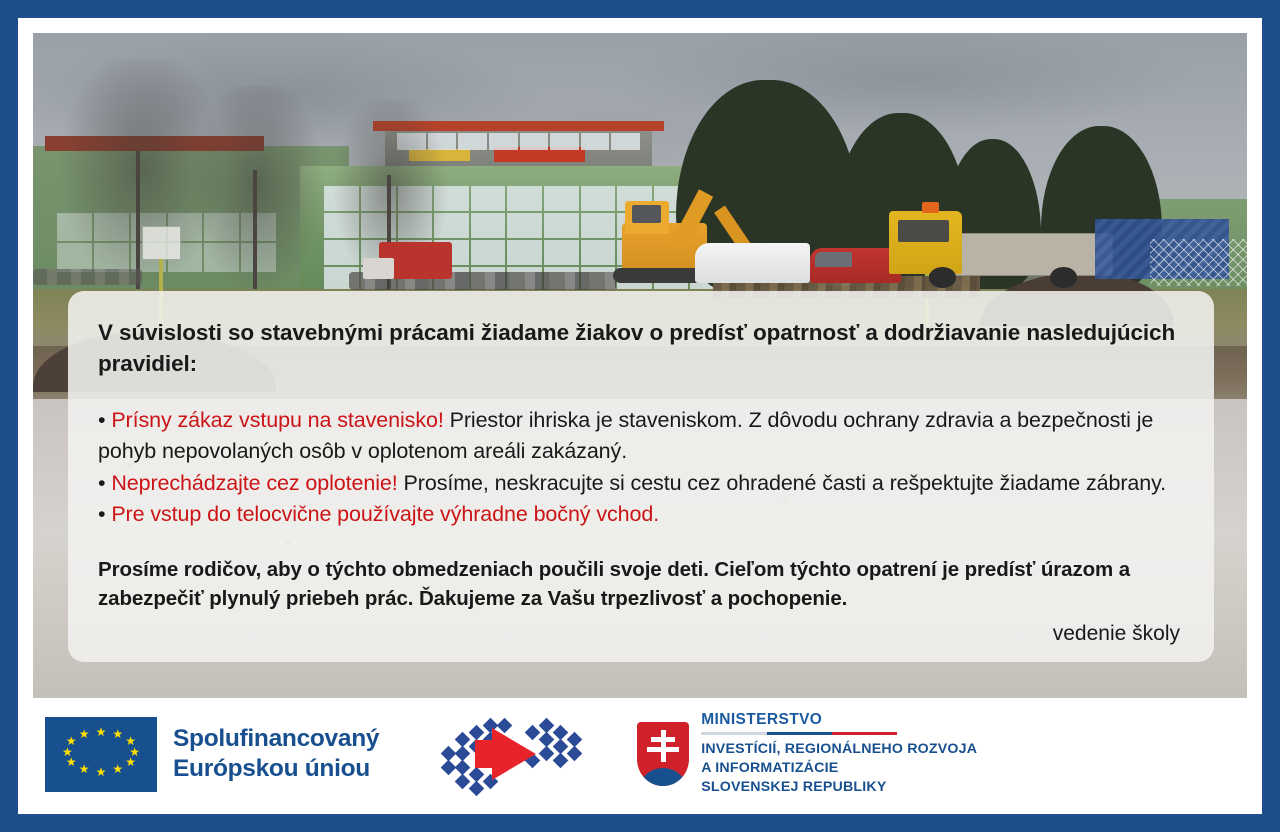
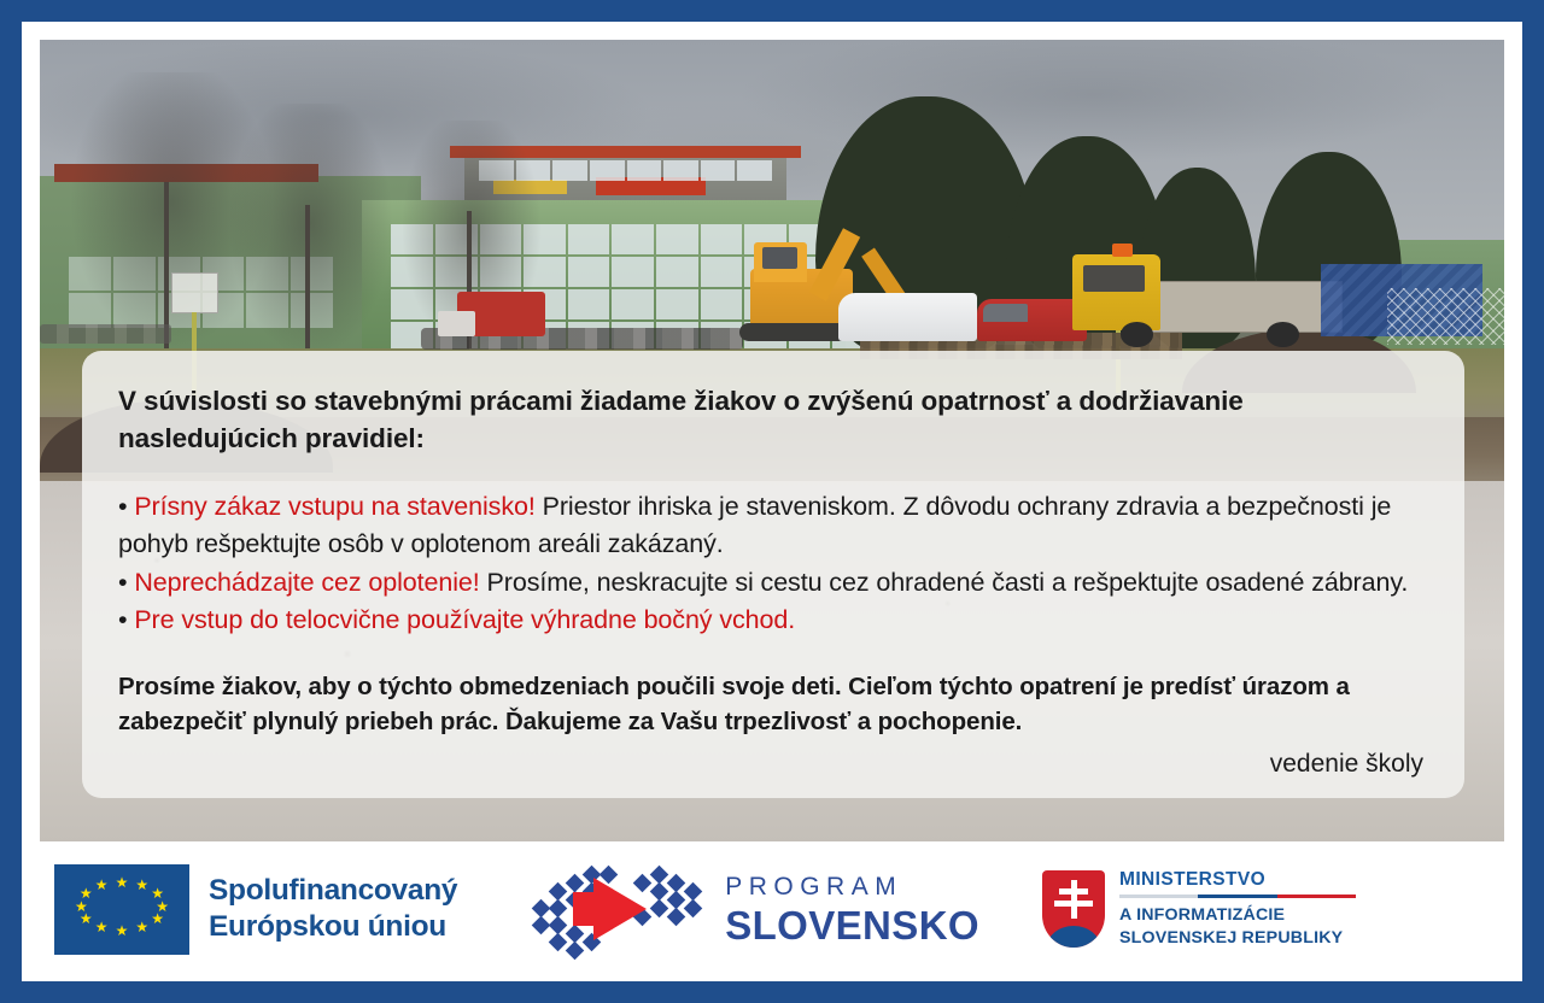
- V súvislosti so stavebnými prácami žiadame žiakov o predísť opatrnosť a dodržiavanie nasledujúcich pravidiel:
+ V súvislosti so stavebnými prácami žiadame žiakov o zvýšenú opatrnosť a dodržiavanie nasledujúcich pravidiel:
- • Prísny zákaz vstupu na stavenisko! Priestor ihriska je staveniskom. Z dôvodu ochrany zdravia a bezpečnosti je pohyb nepovolaných osôb v oplotenom areáli zakázaný.
+ • Prísny zákaz vstupu na stavenisko! Priestor ihriska je staveniskom. Z dôvodu ochrany zdravia a bezpečnosti je pohyb rešpektujte osôb v oplotenom areáli zakázaný.
- • Neprechádzajte cez oplotenie! Prosíme, neskracujte si cestu cez ohradené časti a rešpektujte žiadame zábrany.
+ • Neprechádzajte cez oplotenie! Prosíme, neskracujte si cestu cez ohradené časti a rešpektujte osadené zábrany.
  • Pre vstup do telocvične používajte výhradne bočný vchod.
- Prosíme rodičov, aby o týchto obmedzeniach poučili svoje deti. Cieľom týchto opatrení je predísť úrazom a zabezpečiť plynulý priebeh prác. Ďakujeme za Vašu trpezlivosť a pochopenie.
+ Prosíme žiakov, aby o týchto obmedzeniach poučili svoje deti. Cieľom týchto opatrení je predísť úrazom a zabezpečiť plynulý priebeh prác. Ďakujeme za Vašu trpezlivosť a pochopenie.
  vedenie školy
  ★
  ★
  ★
  ★
  ★
  ★
  ★
  ★
  ★
  ★
  ★
  ★
  Spolufinancovaný
  Európskou úniou
+ PROGRAM
+ SLOVENSKO
  MINISTERSTVO
- INVESTÍCIÍ, REGIONÁLNEHO ROZVOJA
  A INFORMATIZÁCIE
  SLOVENSKEJ REPUBLIKY
